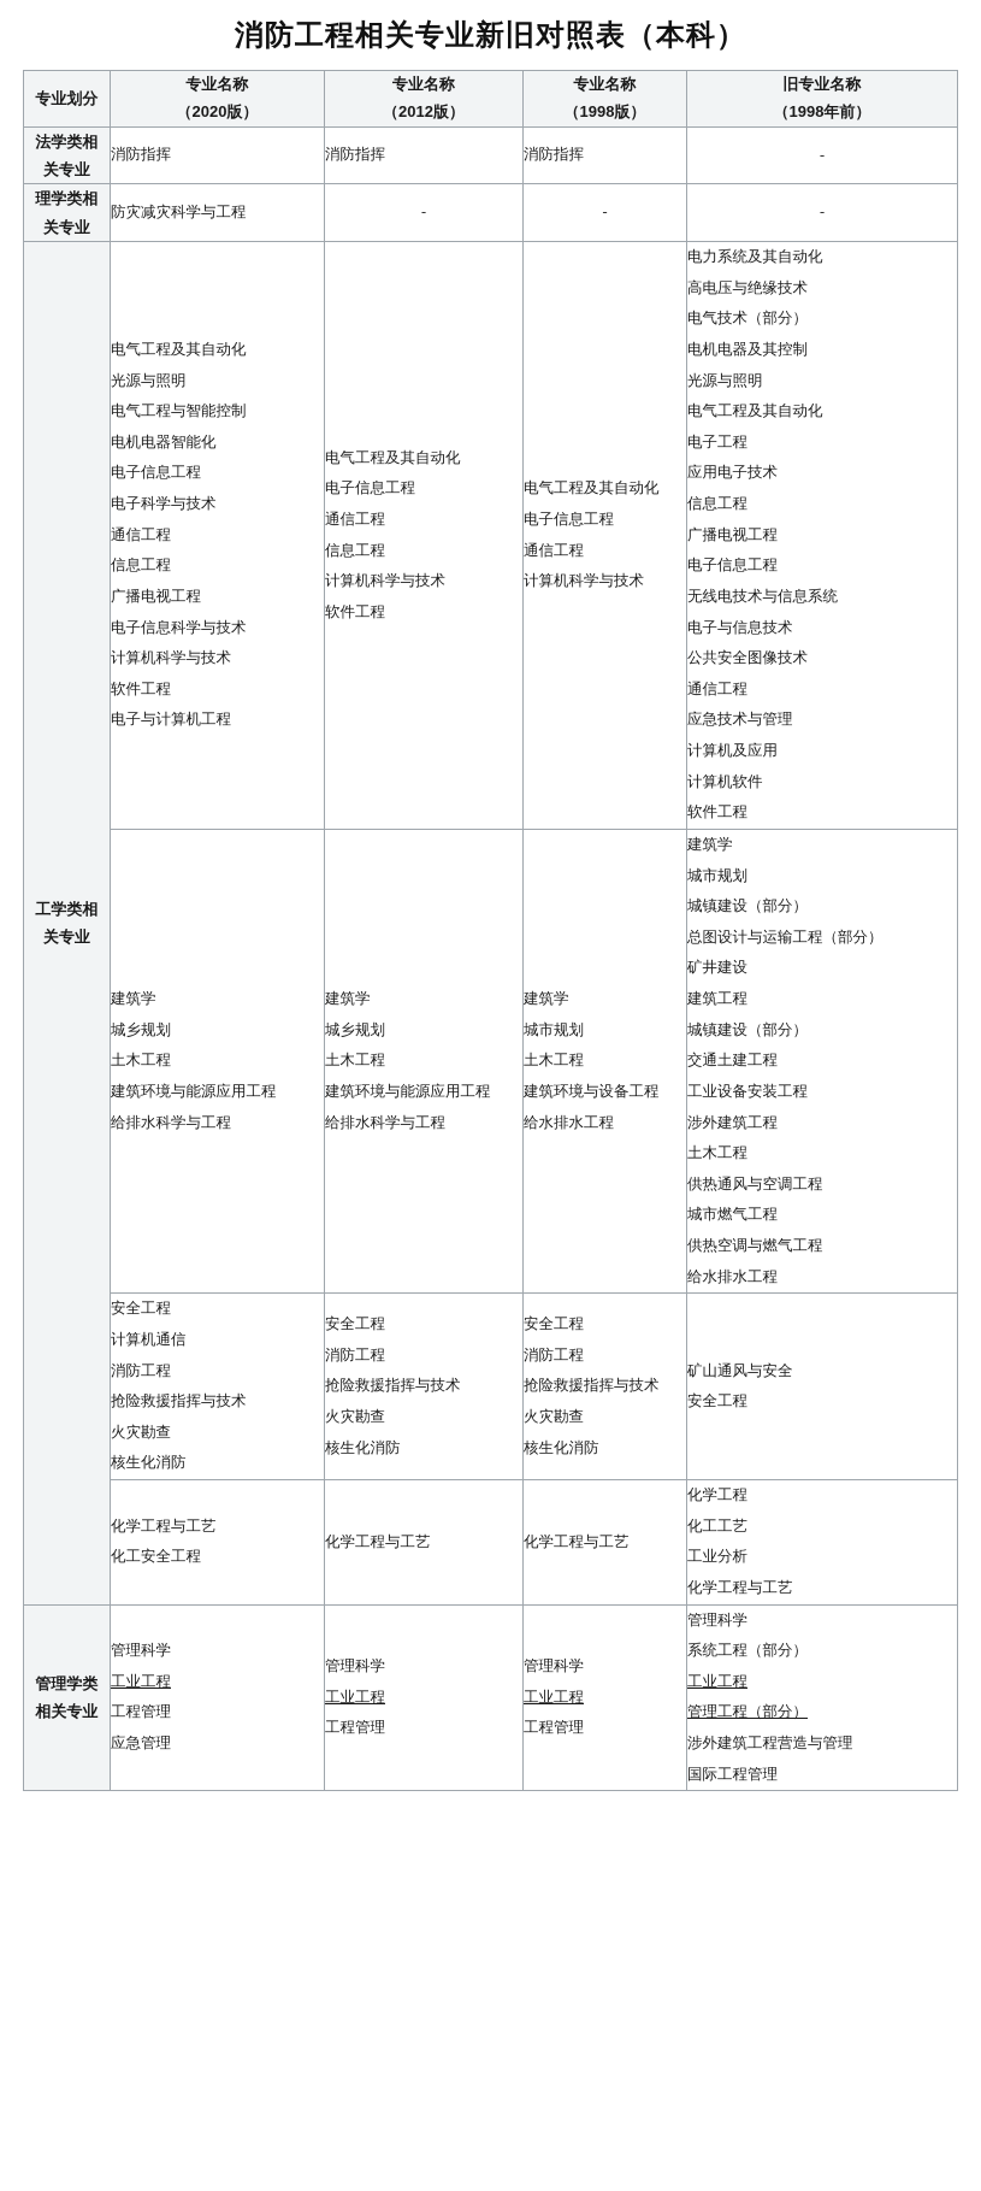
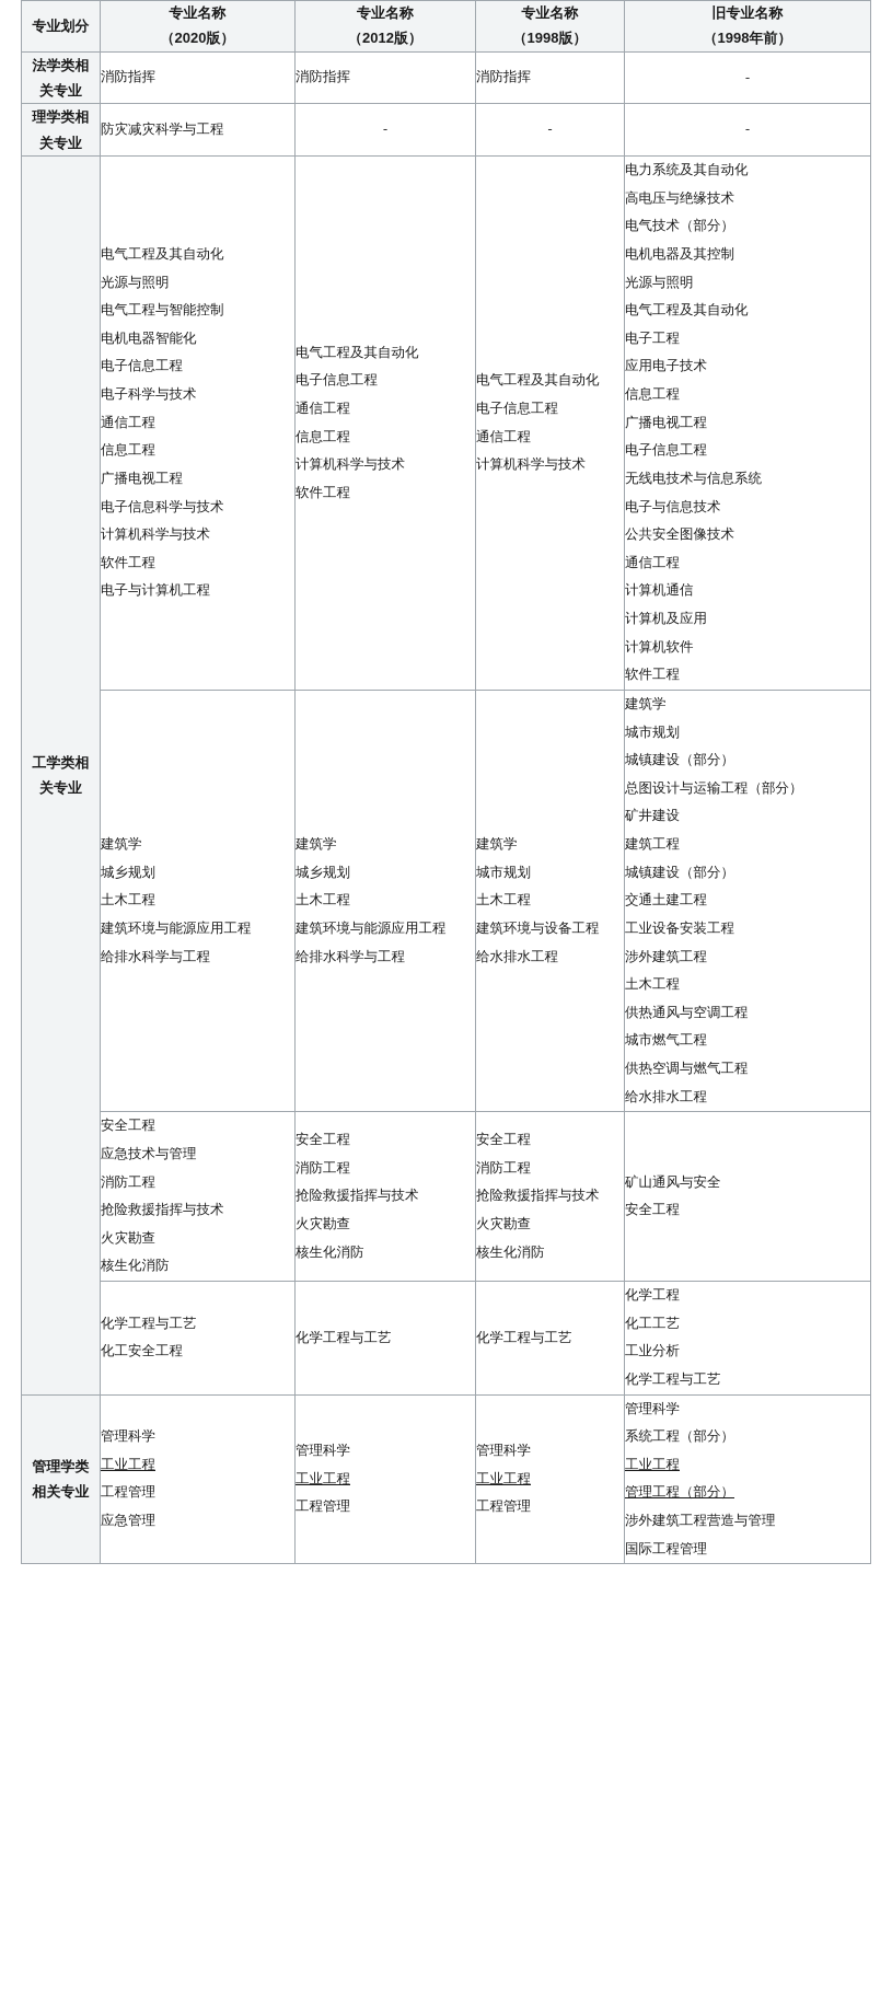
- 消防工程相关专业新旧对照表（本科）
  专业划分	专业名称 （2020版）	专业名称 （2012版）	专业名称 （1998版）	旧专业名称 （1998年前）
  法学类相关专业	消防指挥	消防指挥	消防指挥	-
  理学类相关专业	防灾减灾科学与工程	-	-	-
- 工学类相关专业	电气工程及其自动化光源与照明电气工程与智能控制电机电器智能化电子信息工程电子科学与技术通信工程信息工程广播电视工程电子信息科学与技术计算机科学与技术软件工程电子与计算机工程	电气工程及其自动化电子信息工程通信工程信息工程计算机科学与技术软件工程	电气工程及其自动化电子信息工程通信工程计算机科学与技术	电力系统及其自动化高电压与绝缘技术电气技术（部分）电机电器及其控制光源与照明电气工程及其自动化电子工程应用电子技术信息工程广播电视工程电子信息工程无线电技术与信息系统电子与信息技术公共安全图像技术通信工程应急技术与管理计算机及应用计算机软件软件工程
+ 工学类相关专业	电气工程及其自动化光源与照明电气工程与智能控制电机电器智能化电子信息工程电子科学与技术通信工程信息工程广播电视工程电子信息科学与技术计算机科学与技术软件工程电子与计算机工程	电气工程及其自动化电子信息工程通信工程信息工程计算机科学与技术软件工程	电气工程及其自动化电子信息工程通信工程计算机科学与技术	电力系统及其自动化高电压与绝缘技术电气技术（部分）电机电器及其控制光源与照明电气工程及其自动化电子工程应用电子技术信息工程广播电视工程电子信息工程无线电技术与信息系统电子与信息技术公共安全图像技术通信工程计算机通信计算机及应用计算机软件软件工程
  建筑学城乡规划土木工程建筑环境与能源应用工程给排水科学与工程	建筑学城乡规划土木工程建筑环境与能源应用工程给排水科学与工程	建筑学城市规划土木工程建筑环境与设备工程给水排水工程	建筑学城市规划城镇建设（部分）总图设计与运输工程（部分）矿井建设建筑工程城镇建设（部分）交通土建工程工业设备安装工程涉外建筑工程土木工程供热通风与空调工程城市燃气工程供热空调与燃气工程给水排水工程
- 安全工程计算机通信消防工程抢险救援指挥与技术火灾勘查核生化消防	安全工程消防工程抢险救援指挥与技术火灾勘查核生化消防	安全工程消防工程抢险救援指挥与技术火灾勘查核生化消防	矿山通风与安全安全工程
+ 安全工程应急技术与管理消防工程抢险救援指挥与技术火灾勘查核生化消防	安全工程消防工程抢险救援指挥与技术火灾勘查核生化消防	安全工程消防工程抢险救援指挥与技术火灾勘查核生化消防	矿山通风与安全安全工程
  化学工程与工艺化工安全工程	化学工程与工艺	化学工程与工艺	化学工程化工工艺工业分析化学工程与工艺
  管理学类相关专业	管理科学工业工程工程管理应急管理	管理科学工业工程工程管理	管理科学工业工程工程管理	管理科学系统工程（部分）工业工程管理工程（部分）涉外建筑工程营造与管理国际工程管理
